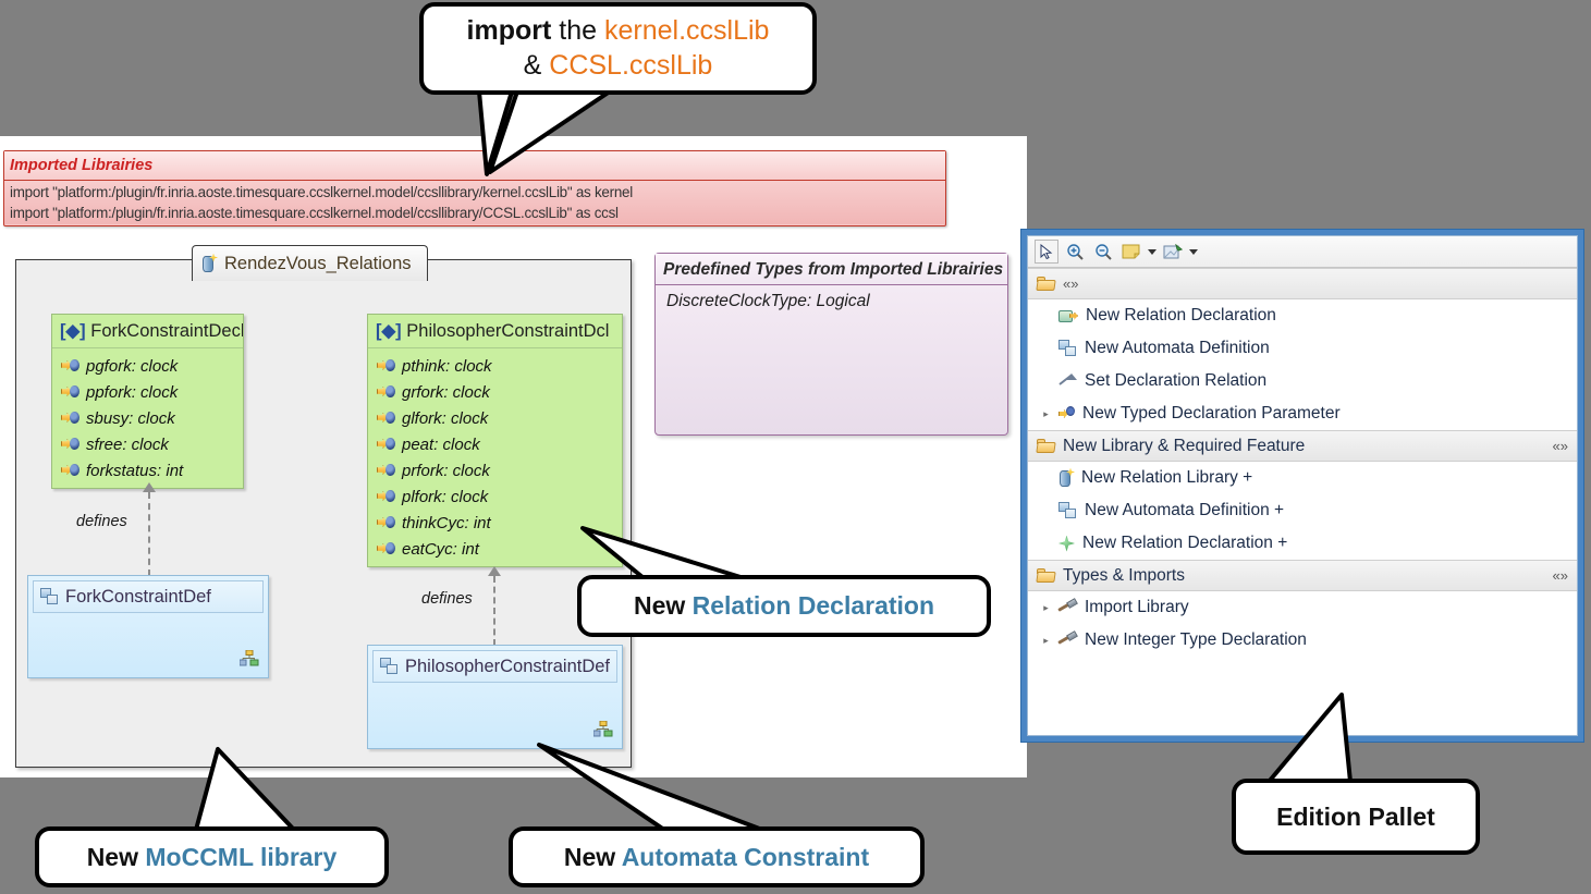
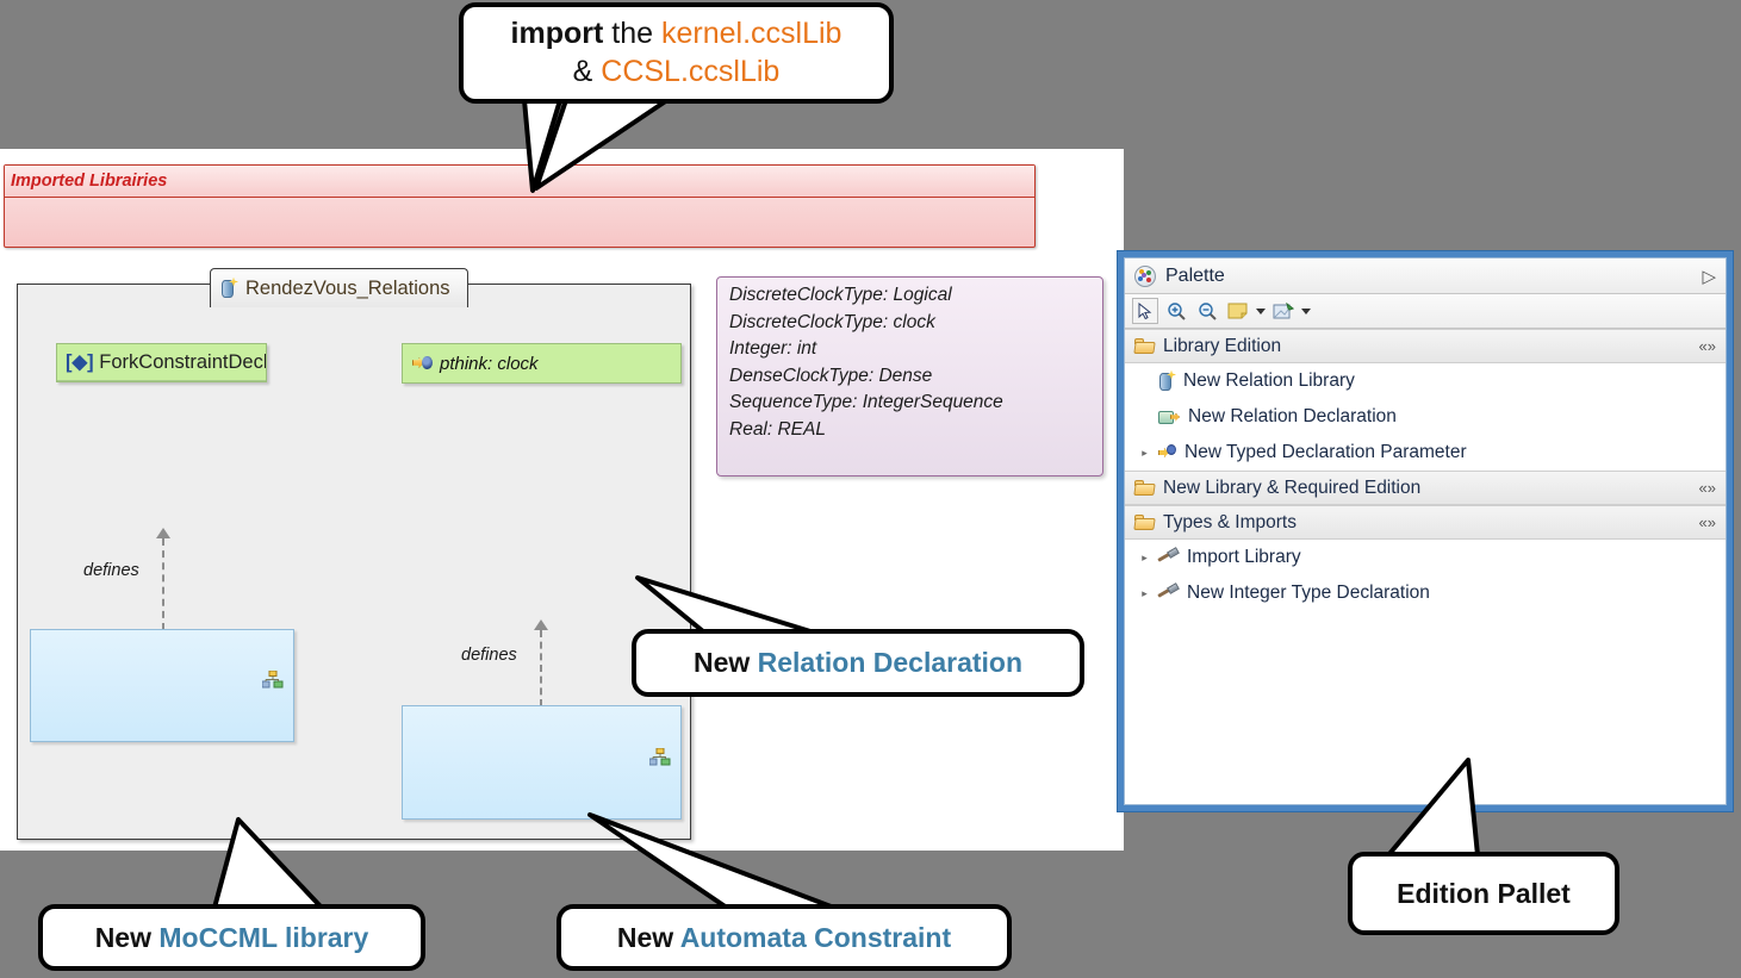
  Imported Librairies
- import "platform:/plugin/fr.inria.aoste.timesquare.ccslkernel.model/ccsllibrary/kernel.ccslLib" as kernel
- import "platform:/plugin/fr.inria.aoste.timesquare.ccslkernel.model/ccsllibrary/CCSL.ccslLib" as ccsl
  RendezVous_Relations
  [◆] ForkConstraintDecl
- pgfork: clock
- ppfork: clock
- sbusy: clock
- sfree: clock
- forkstatus: int
- [◆] PhilosopherConstraintDcl
  pthink: clock
- grfork: clock
- glfork: clock
- peat: clock
- prfork: clock
- plfork: clock
- thinkCyc: int
- eatCyc: int
  defines
  defines
- ForkConstraintDef
- PhilosopherConstraintDef
- Predefined Types from Imported Librairies
  DiscreteClockType: Logical
+ DiscreteClockType: clock
+ Integer: int
+ DenseClockType: Dense
+ SequenceType: IntegerSequence
+ Real: REAL
+ Palette
+ ▷
+ Library Edition
  «»
+ New Relation Library
  New Relation Declaration
- New Automata Definition
- Set Declaration Relation
  ▸
  New Typed Declaration Parameter
- New Library & Required Feature
+ New Library & Required Edition
  «»
- New Relation Library +
- New Automata Definition +
- New Relation Declaration +
  Types & Imports
  «»
  ▸
  Import Library
  ▸
  New Integer Type Declaration
  import the kernel.ccslLib
  & CCSL.ccslLib
  New Relation Declaration
  New MoCCML library
  New Automata Constraint
  Edition Pallet
